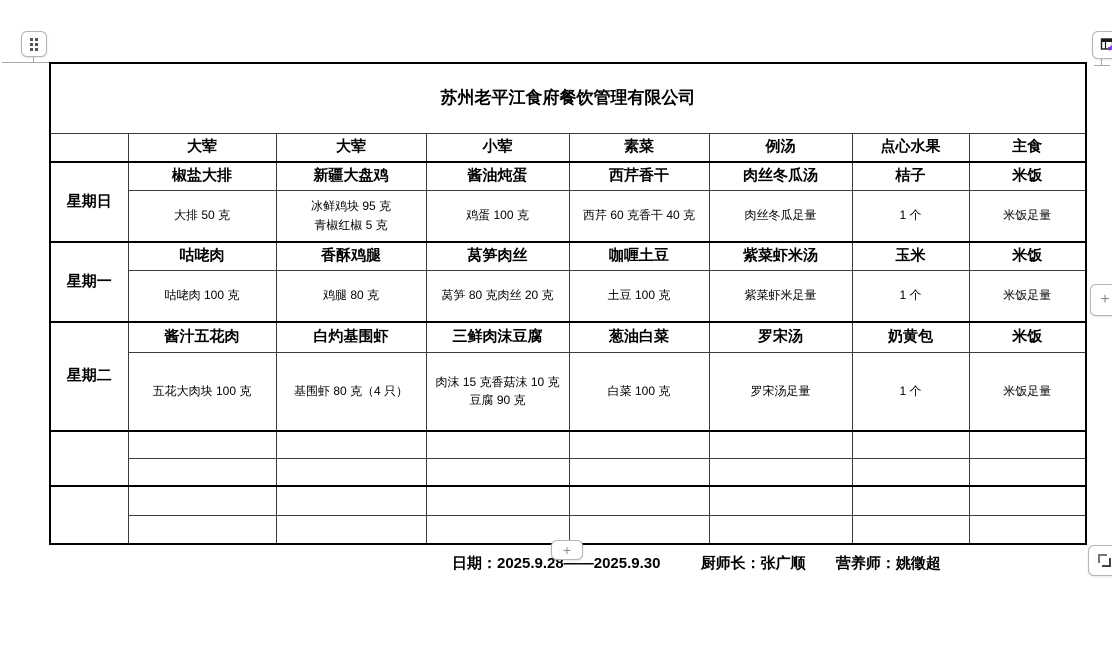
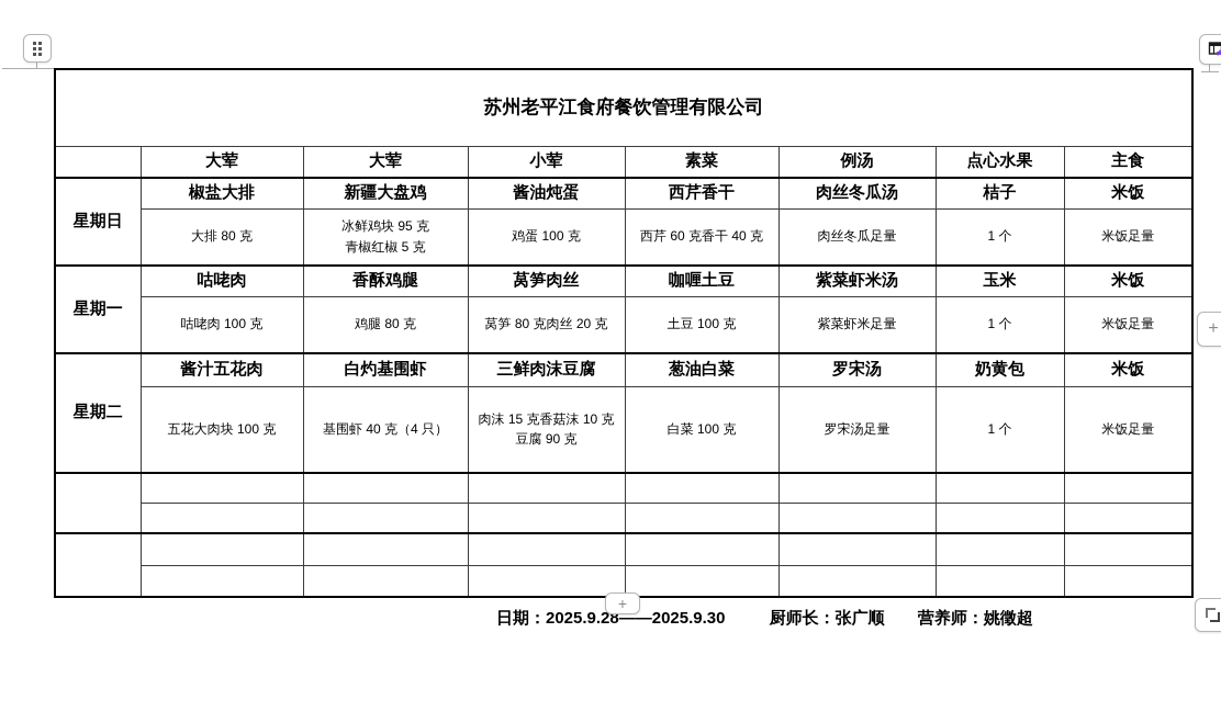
  +
  苏州老平江食府餐饮管理有限公司
  	大荤	大荤	小荤	素菜	例汤	点心水果	主食
  星期日	椒盐大排	新疆大盘鸡	酱油炖蛋	西芹香干	肉丝冬瓜汤	桔子	米饭
- 大排 50 克	冰鲜鸡块 95 克 青椒红椒 5 克	鸡蛋 100 克	西芹 60 克香干 40 克	肉丝冬瓜足量	1 个	米饭足量
+ 大排 80 克	冰鲜鸡块 95 克 青椒红椒 5 克	鸡蛋 100 克	西芹 60 克香干 40 克	肉丝冬瓜足量	1 个	米饭足量
  星期一	咕咾肉	香酥鸡腿	莴笋肉丝	咖喱土豆	紫菜虾米汤	玉米	米饭
  咕咾肉 100 克	鸡腿 80 克	莴笋 80 克肉丝 20 克	土豆 100 克	紫菜虾米足量	1 个	米饭足量
  星期二	酱汁五花肉	白灼基围虾	三鲜肉沫豆腐	葱油白菜	罗宋汤	奶黄包	米饭
- 五花大肉块 100 克	基围虾 80 克（4 只）	肉沫 15 克香菇沫 10 克 豆腐 90 克	白菜 100 克	罗宋汤足量	1 个	米饭足量
+ 五花大肉块 100 克	基围虾 40 克（4 只）	肉沫 15 克香菇沫 10 克 豆腐 90 克	白菜 100 克	罗宋汤足量	1 个	米饭足量
  日期：2025.9.28——2025.9.30 厨师长：张广顺 营养师：姚徵超
  +
